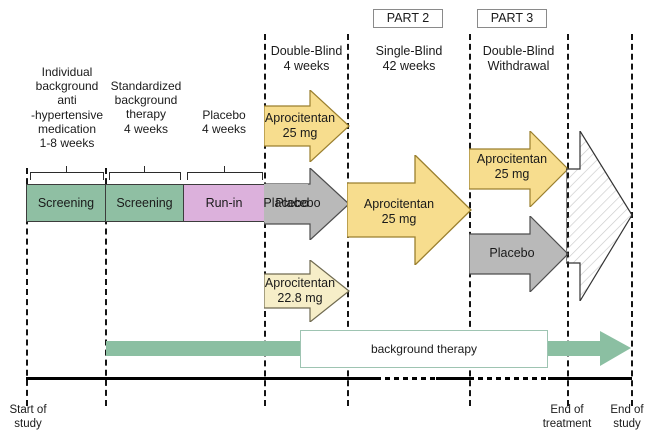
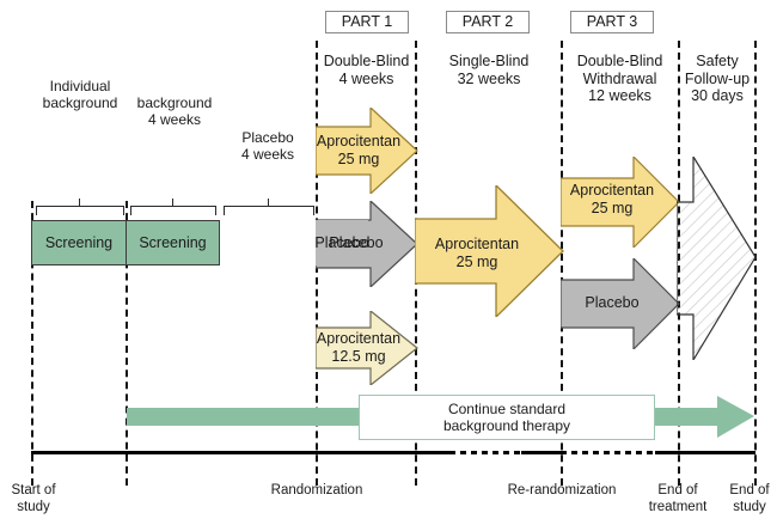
+ PART 1
  PART 2
  PART 3
  Double-Blind
  4 weeks
  Single-Blind
- 42 weeks
+ 32 weeks
  Double-Blind
  Withdrawal
+ 12 weeks
+ Safety
+ Follow-up
+ 30 days
  Individual
  background
- anti
- -hypertensive
- medication
- 1-8 weeks
- Standardized
  background
- therapy
  4 weeks
  Placebo
  4 weeks
  Screening
  Screening
- Run-in
  Placebo
  Aprocitentan
  25 mg
  Aprocitentan
- 22.8 mg
+ 12.5 mg
  Placebo
  Aprocitentan
  25 mg
  Aprocitentan
  25 mg
  Placebo
+ Continue standard
  background therapy
  Start of
  study
+ Randomization
+ Re-randomization
  End of
  treatment
  End of
  study
